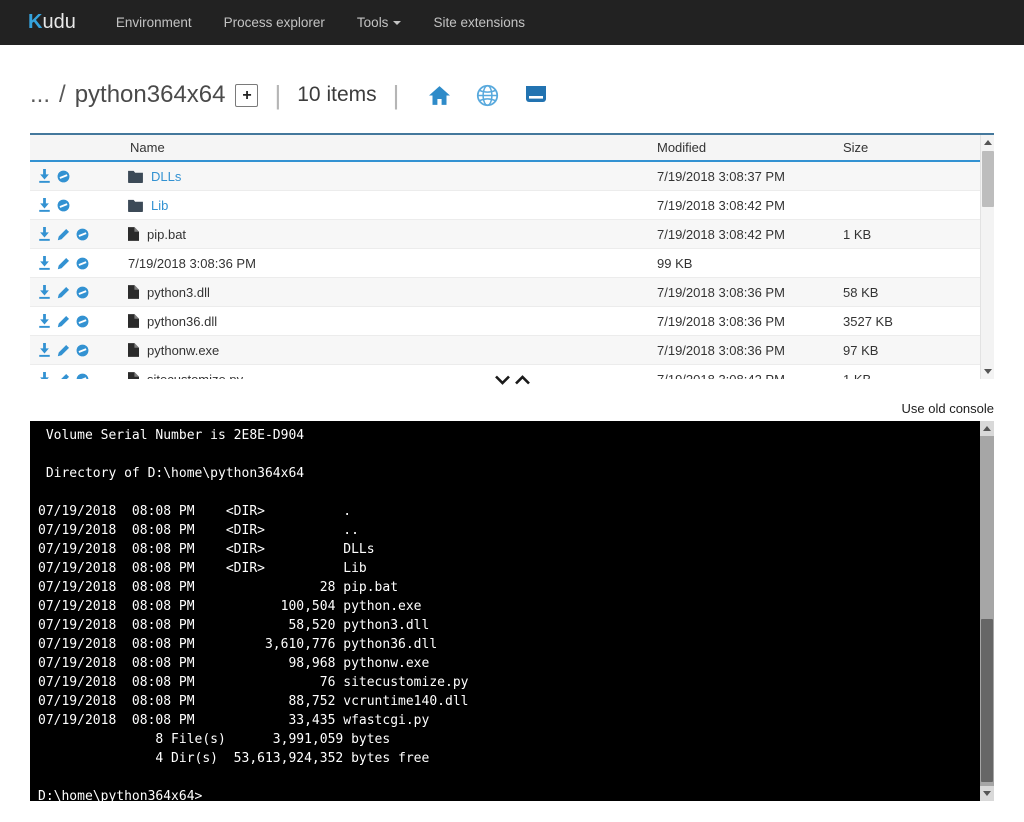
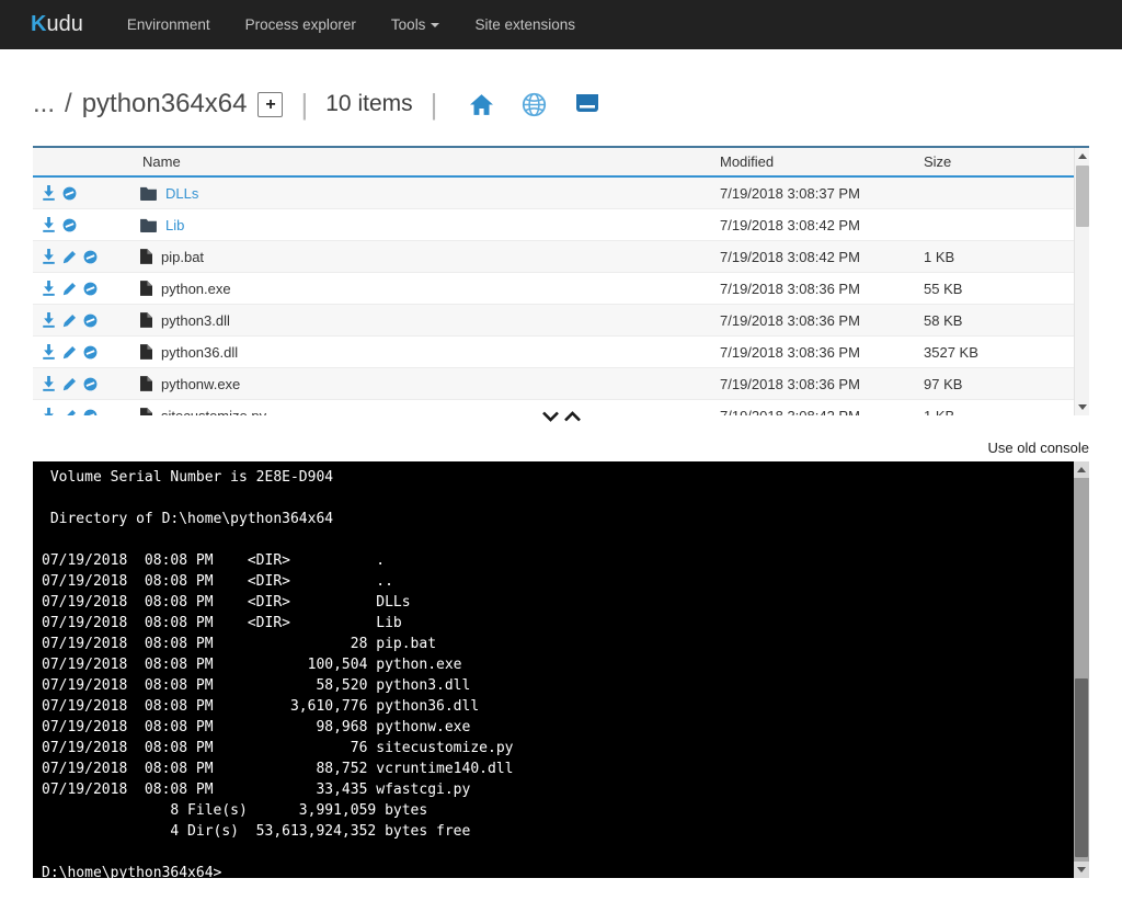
  Kudu
  Environment
  Process explorer
  Tools
  Site extensions
  ...
  /
  python364x64
  +
  |
  10 items
  |
  Name
  Modified
  Size
  DLLs
  7/19/2018 3:08:37 PM
  Lib
  7/19/2018 3:08:42 PM
  pip.bat
  7/19/2018 3:08:42 PM
  1 KB
+ python.exe
  7/19/2018 3:08:36 PM
- 99 KB
+ 55 KB
  python3.dll
  7/19/2018 3:08:36 PM
  58 KB
  python36.dll
  7/19/2018 3:08:36 PM
  3527 KB
  pythonw.exe
  7/19/2018 3:08:36 PM
  97 KB
  Use old console
  Volume Serial Number is 2E8E-D904
  Directory of D:\home\python364x64
  07/19/2018 08:08 PM <DIR> .
  07/19/2018 08:08 PM <DIR> ..
  07/19/2018 08:08 PM <DIR> DLLs
  07/19/2018 08:08 PM <DIR> Lib
  07/19/2018 08:08 PM 28 pip.bat
  07/19/2018 08:08 PM 100,504 python.exe
  07/19/2018 08:08 PM 58,520 python3.dll
  07/19/2018 08:08 PM 3,610,776 python36.dll
  07/19/2018 08:08 PM 98,968 pythonw.exe
  07/19/2018 08:08 PM 76 sitecustomize.py
  07/19/2018 08:08 PM 88,752 vcruntime140.dll
  07/19/2018 08:08 PM 33,435 wfastcgi.py
  8 File(s) 3,991,059 bytes
  4 Dir(s) 53,613,924,352 bytes free
  D:\home\python364x64>
